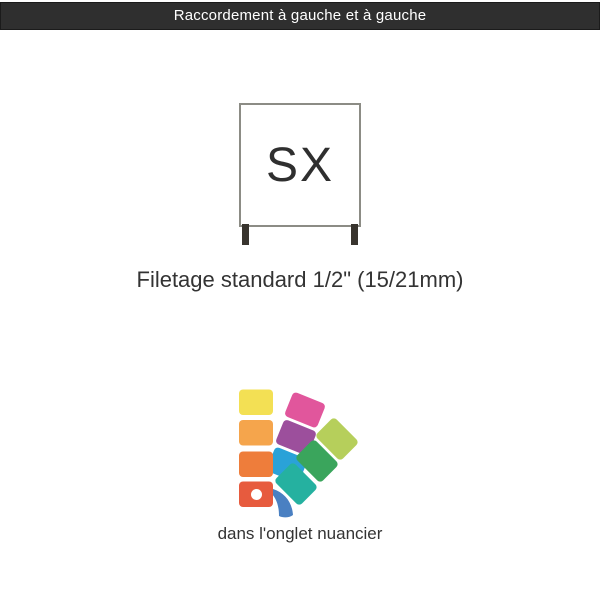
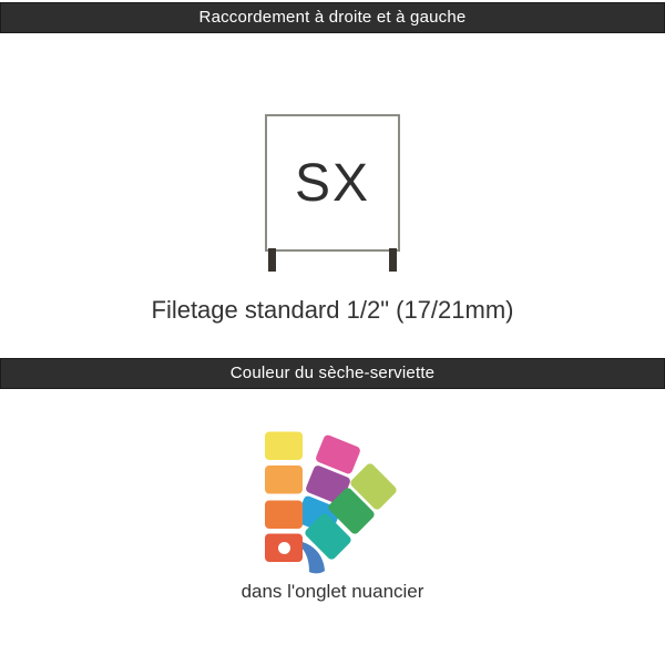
- Raccordement à gauche et à gauche
+ Raccordement à droite et à gauche
  SX
- Filetage standard 1/2" (15/21mm)
+ Filetage standard 1/2" (17/21mm)
+ Couleur du sèche-serviette
  dans l'onglet nuancier
